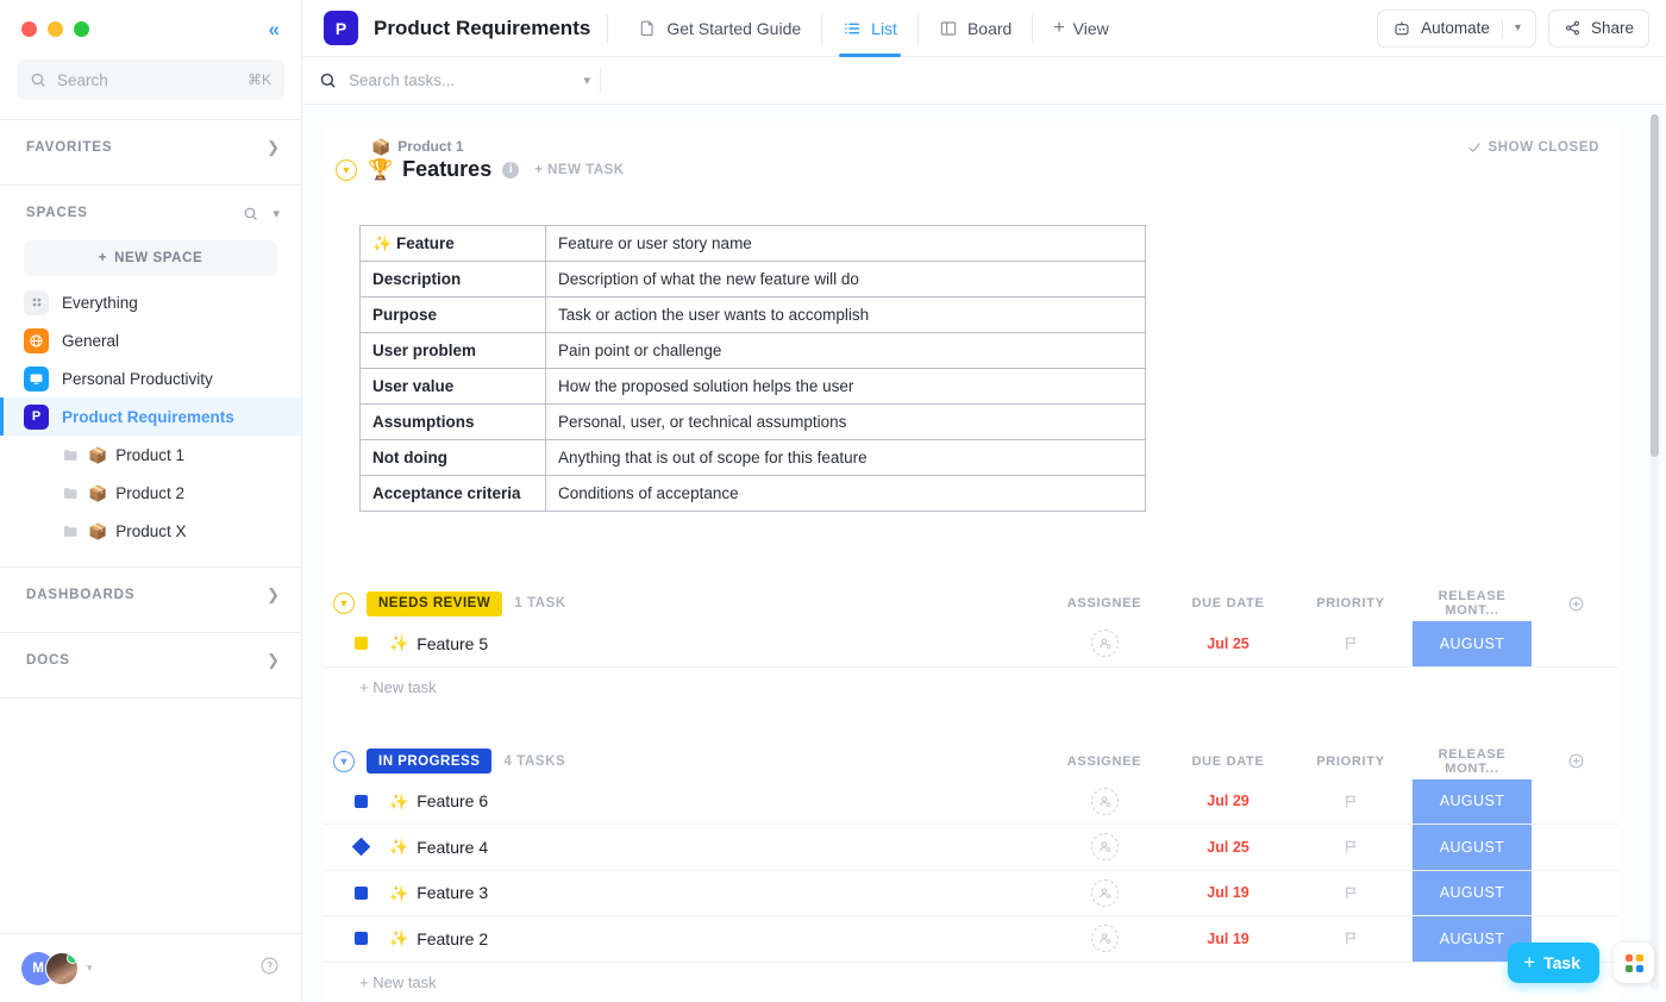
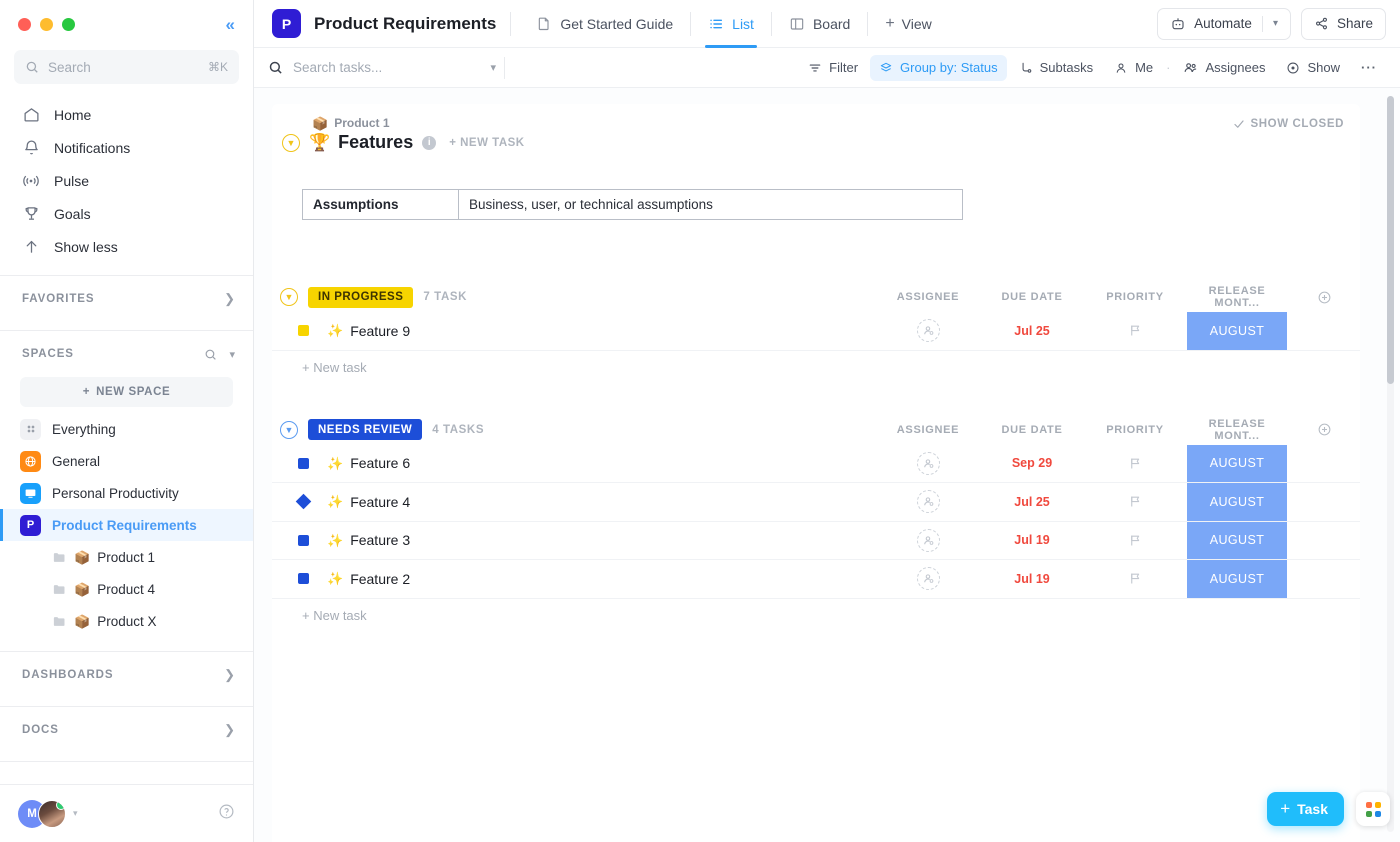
  «
  Search
  ⌘K
+ Home
+ Notifications
+ Pulse
+ Goals
+ Show less
  FAVORITES
  ❯
  SPACES
  ▾
  +
  NEW SPACE
  Everything
  General
  Personal Productivity
  P
  Product Requirements
  📦
  Product 1
  📦
- Product 2
+ Product 4
  📦
  Product X
  DASHBOARDS
  ❯
  DOCS
  ❯
  M
  ▾
  P
  Product Requirements
  Get Started Guide
  List
  Board
  +
  View
  Automate
  ▾
  Share
  Search tasks...
  ▾
+ Filter
+ Group by: Status
+ Subtasks
+ Me
+ ·
+ Assignees
+ Show
+ ···
  📦
  Product 1
  ▼
  🏆
  Features
  i
  + NEW TASK
  SHOW CLOSED
- ✨ Feature	Feature or user story name
- Description	Description of what the new feature will do
- Purpose	Task or action the user wants to accomplish
- User problem	Pain point or challenge
- User value	How the proposed solution helps the user
- Assumptions	Personal, user, or technical assumptions
+ Assumptions	Business, user, or technical assumptions
- Not doing	Anything that is out of scope for this feature
- Acceptance criteria	Conditions of acceptance
  ▼
- NEEDS REVIEW
+ IN PROGRESS
- 1 TASK
+ 7 TASK
  ASSIGNEE
  DUE DATE
  PRIORITY
  RELEASE MONT...
  ✨
- Feature 5
+ Feature 9
  Jul 25
  AUGUST
  + New task
  ▼
- IN PROGRESS
+ NEEDS REVIEW
  4 TASKS
  ASSIGNEE
  DUE DATE
  PRIORITY
  RELEASE MONT...
  ✨
  Feature 6
- Jul 29
+ Sep 29
  AUGUST
  ✨
  Feature 4
  Jul 25
  AUGUST
  ✨
  Feature 3
  Jul 19
  AUGUST
  ✨
  Feature 2
  Jul 19
  AUGUST
  + New task
  +
  Task
